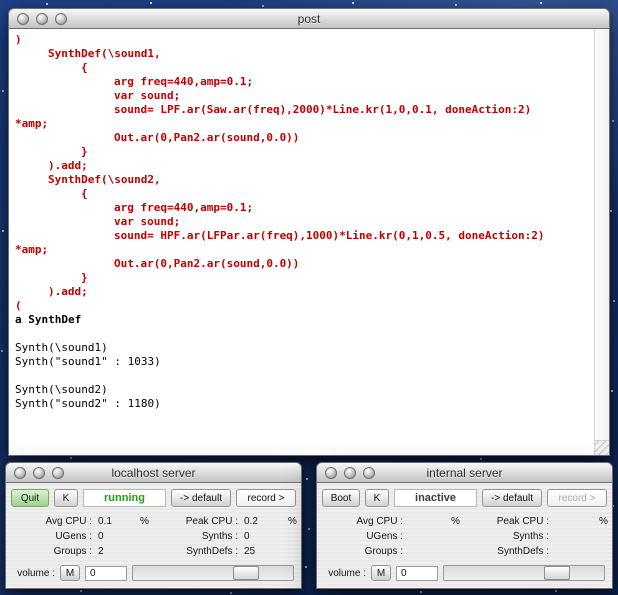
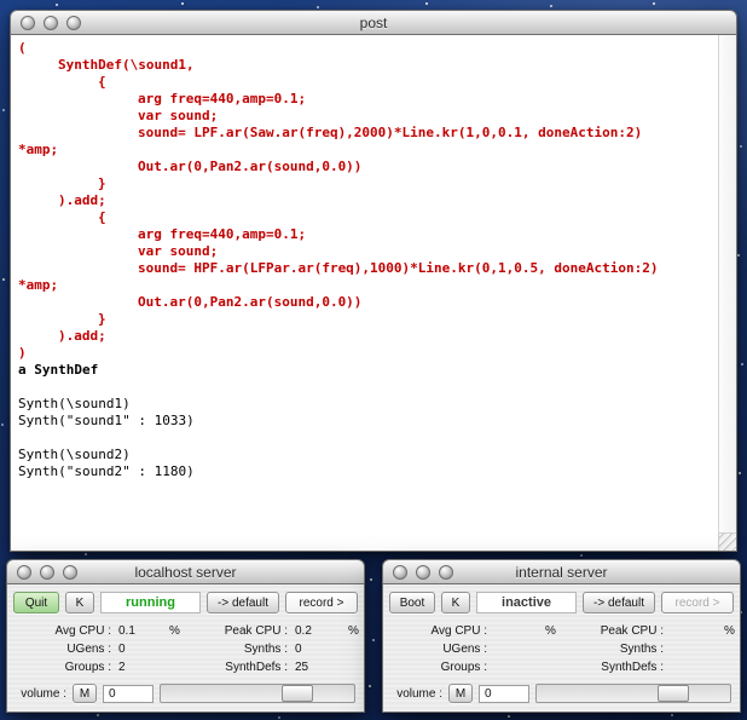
  post
- )
+ (
  SynthDef(\sound1,
  {
  arg freq=440,amp=0.1;
  var sound;
  sound= LPF.ar(Saw.ar(freq),2000)*Line.kr(1,0,0.1, doneAction:2)
  *amp;
  Out.ar(0,Pan2.ar(sound,0.0))
  }
  ).add;
- SynthDef(\sound2,
  {
  arg freq=440,amp=0.1;
  var sound;
  sound= HPF.ar(LFPar.ar(freq),1000)*Line.kr(0,1,0.5, doneAction:2)
  *amp;
  Out.ar(0,Pan2.ar(sound,0.0))
  }
  ).add;
- (
+ )
  a SynthDef
  Synth(\sound1)
  Synth("sound1" : 1033)
  Synth(\sound2)
  Synth("sound2" : 1180)
  localhost server
  Quit
  K
  running
  -> default
  record >
  Avg CPU :
  0.1
  %
  Peak CPU :
  0.2
  %
  UGens :
  0
  Synths :
  0
  Groups :
  2
  SynthDefs :
  25
  volume :
  M
  0
  internal server
  Boot
  K
  inactive
  -> default
  record >
  Avg CPU :
  %
  Peak CPU :
  %
  UGens :
  Synths :
  Groups :
  SynthDefs :
  volume :
  M
  0
